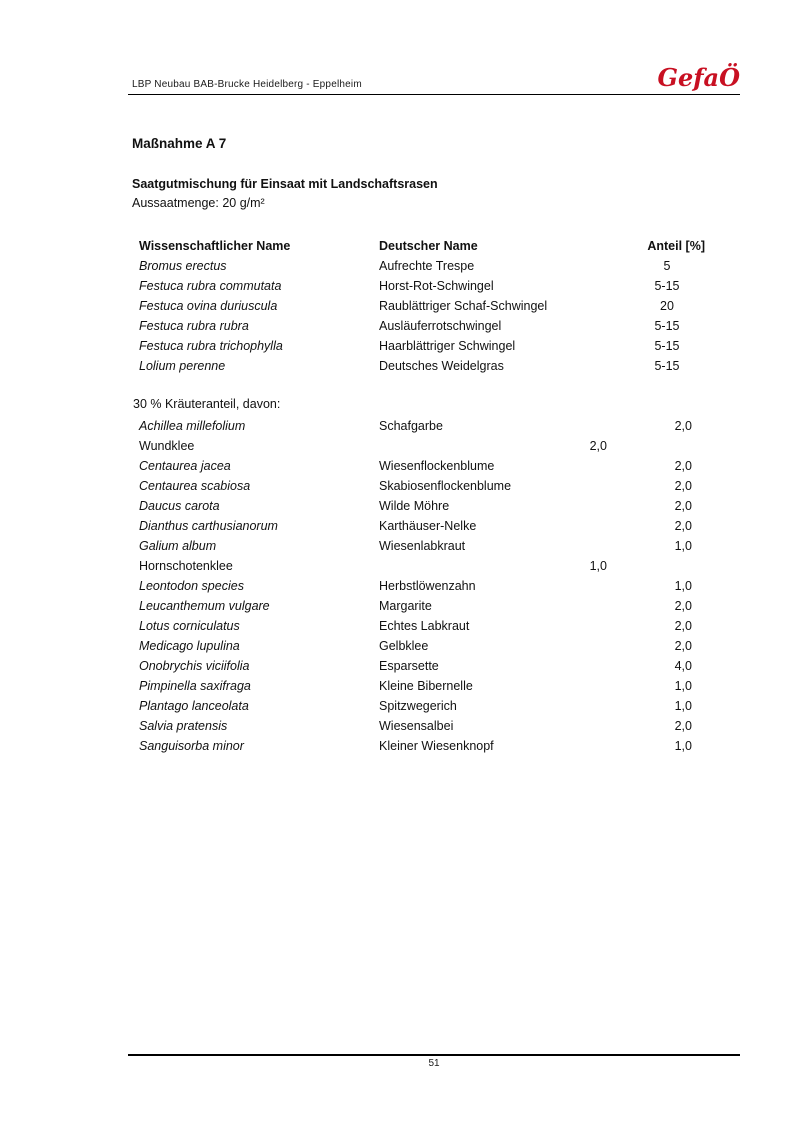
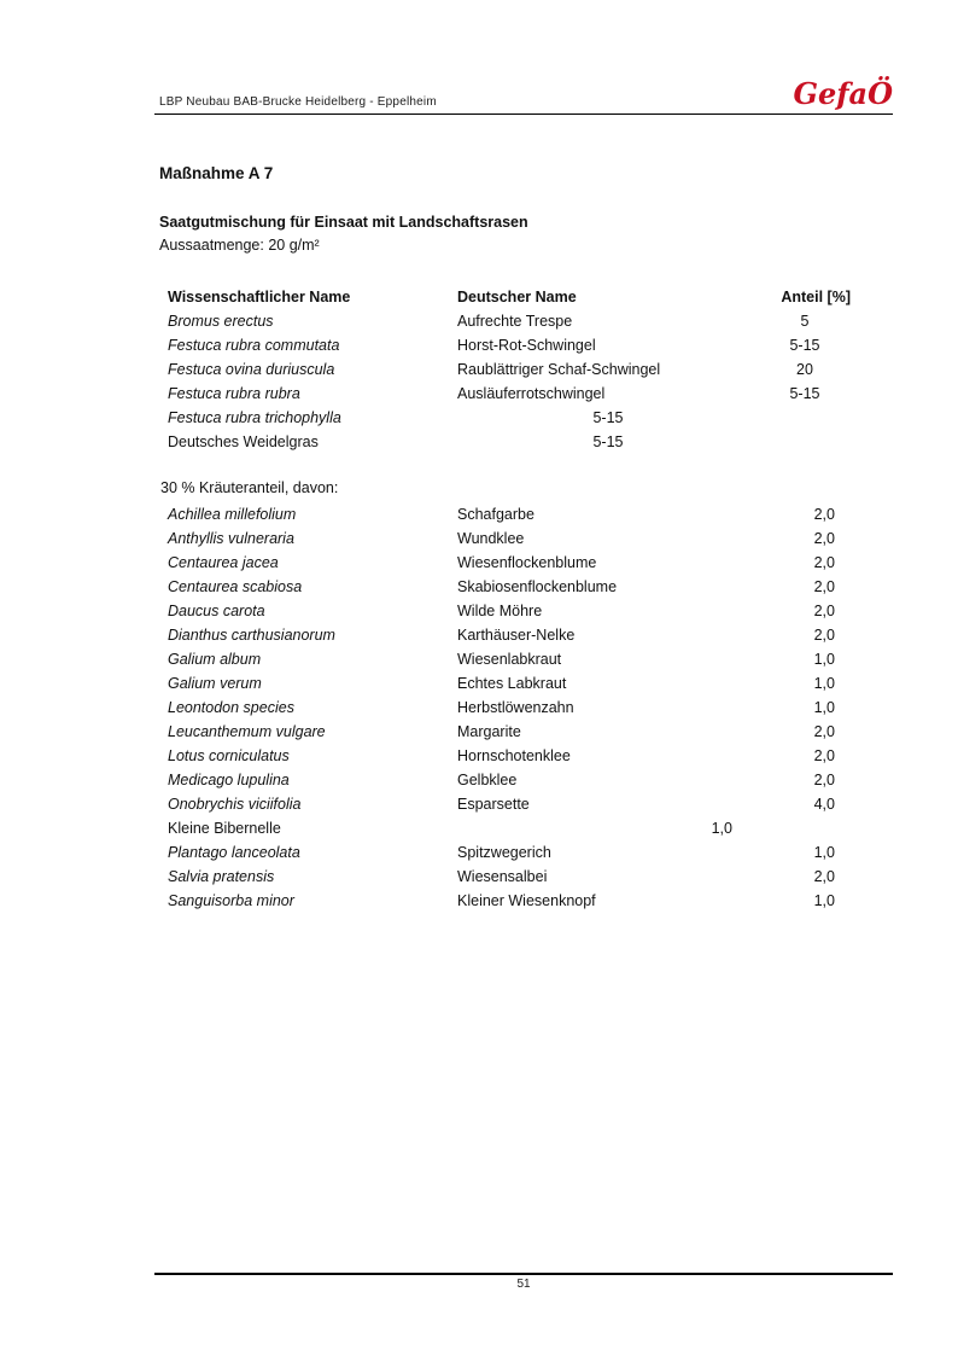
  LBP Neubau BAB-Brucke Heidelberg - Eppelheim
  GefaÖ
  Maßnahme A 7
  Saatgutmischung für Einsaat mit Landschaftsrasen
  Aussaatmenge: 20 g/m²
  Wissenschaftlicher Name
  Deutscher Name
  Anteil [%]
  Bromus erectus
  Aufrechte Trespe
  5
  Festuca rubra commutata
  Horst-Rot-Schwingel
  5-15
  Festuca ovina duriuscula
  Raublättriger Schaf-Schwingel
  20
  Festuca rubra rubra
  Ausläuferrotschwingel
  5-15
  Festuca rubra trichophylla
- Haarblättriger Schwingel
  5-15
- Lolium perenne
  Deutsches Weidelgras
  5-15
  30 % Kräuteranteil, davon:
  Achillea millefolium
  Schafgarbe
  2,0
+ Anthyllis vulneraria
  Wundklee
  2,0
  Centaurea jacea
  Wiesenflockenblume
  2,0
  Centaurea scabiosa
  Skabiosenflockenblume
  2,0
  Daucus carota
  Wilde Möhre
  2,0
  Dianthus carthusianorum
  Karthäuser-Nelke
  2,0
  Galium album
  Wiesenlabkraut
  1,0
+ Galium verum
- Hornschotenklee
+ Echtes Labkraut
  1,0
  Leontodon species
  Herbstlöwenzahn
  1,0
  Leucanthemum vulgare
  Margarite
  2,0
  Lotus corniculatus
- Echtes Labkraut
+ Hornschotenklee
  2,0
  Medicago lupulina
  Gelbklee
  2,0
  Onobrychis viciifolia
  Esparsette
  4,0
- Pimpinella saxifraga
  Kleine Bibernelle
  1,0
  Plantago lanceolata
  Spitzwegerich
  1,0
  Salvia pratensis
  Wiesensalbei
  2,0
  Sanguisorba minor
  Kleiner Wiesenknopf
  1,0
  51
